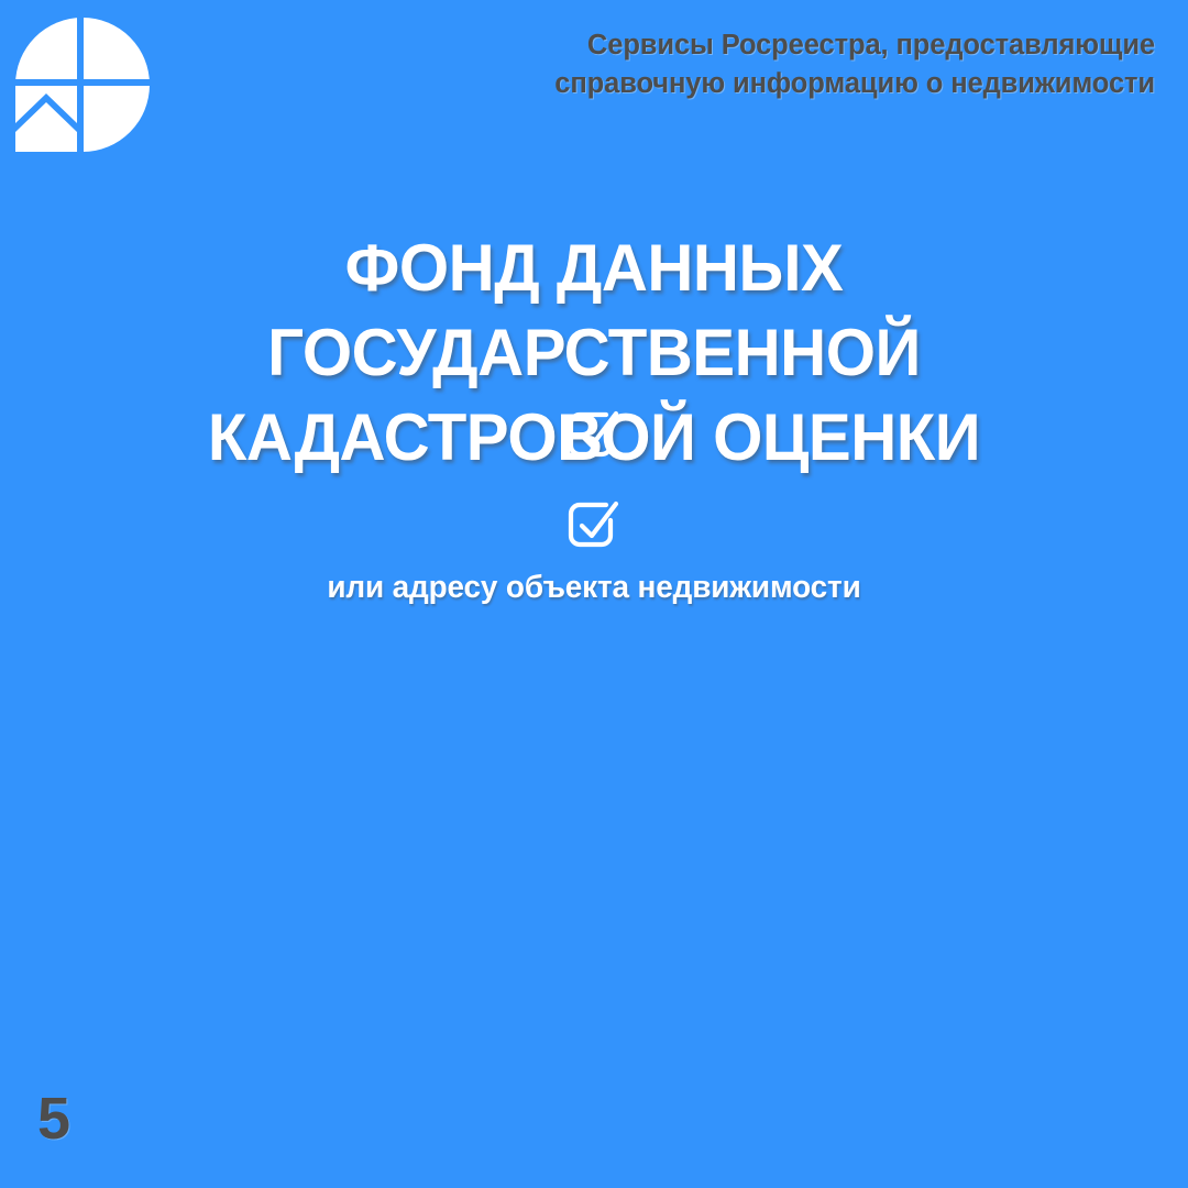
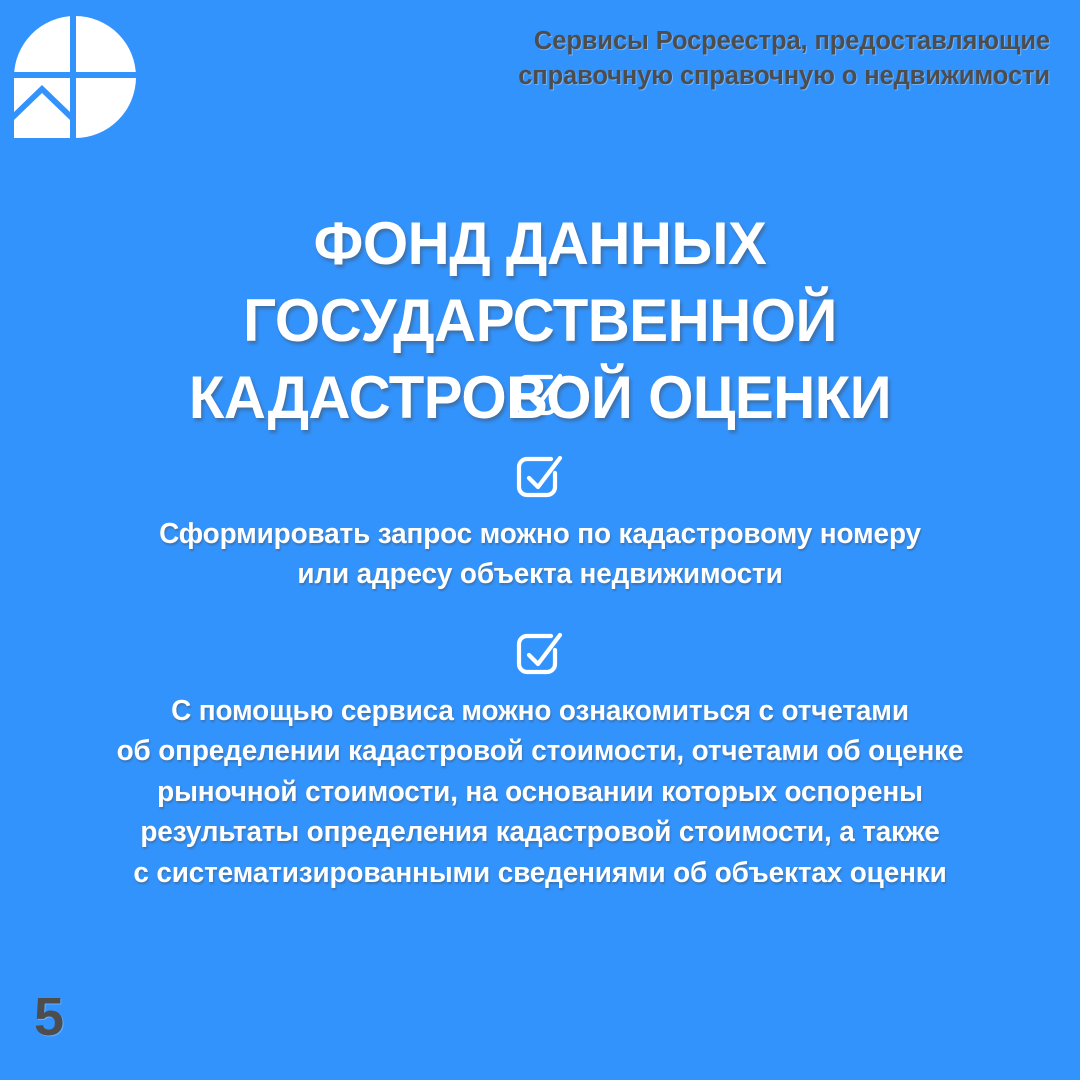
- Сервисы Росреестра, предоставляющие справочную информацию о недвижимости
+ Сервисы Росреестра, предоставляющие справочную справочную о недвижимости
  ФОНД ДАННЫХ ГОСУДАРСТВЕННОЙ КАДАСТРОВОЙ ОЦЕНКИ
+ Сформировать запрос можно по кадастровому номеру
  или адресу объекта недвижимости
+ С помощью сервиса можно ознакомиться с отчетами
+ об определении кадастровой стоимости, отчетами об оценке
+ рыночной стоимости, на основании которых оспорены
+ результаты определения кадастровой стоимости, а также
+ с систематизированными сведениями об объектах оценки
  5
